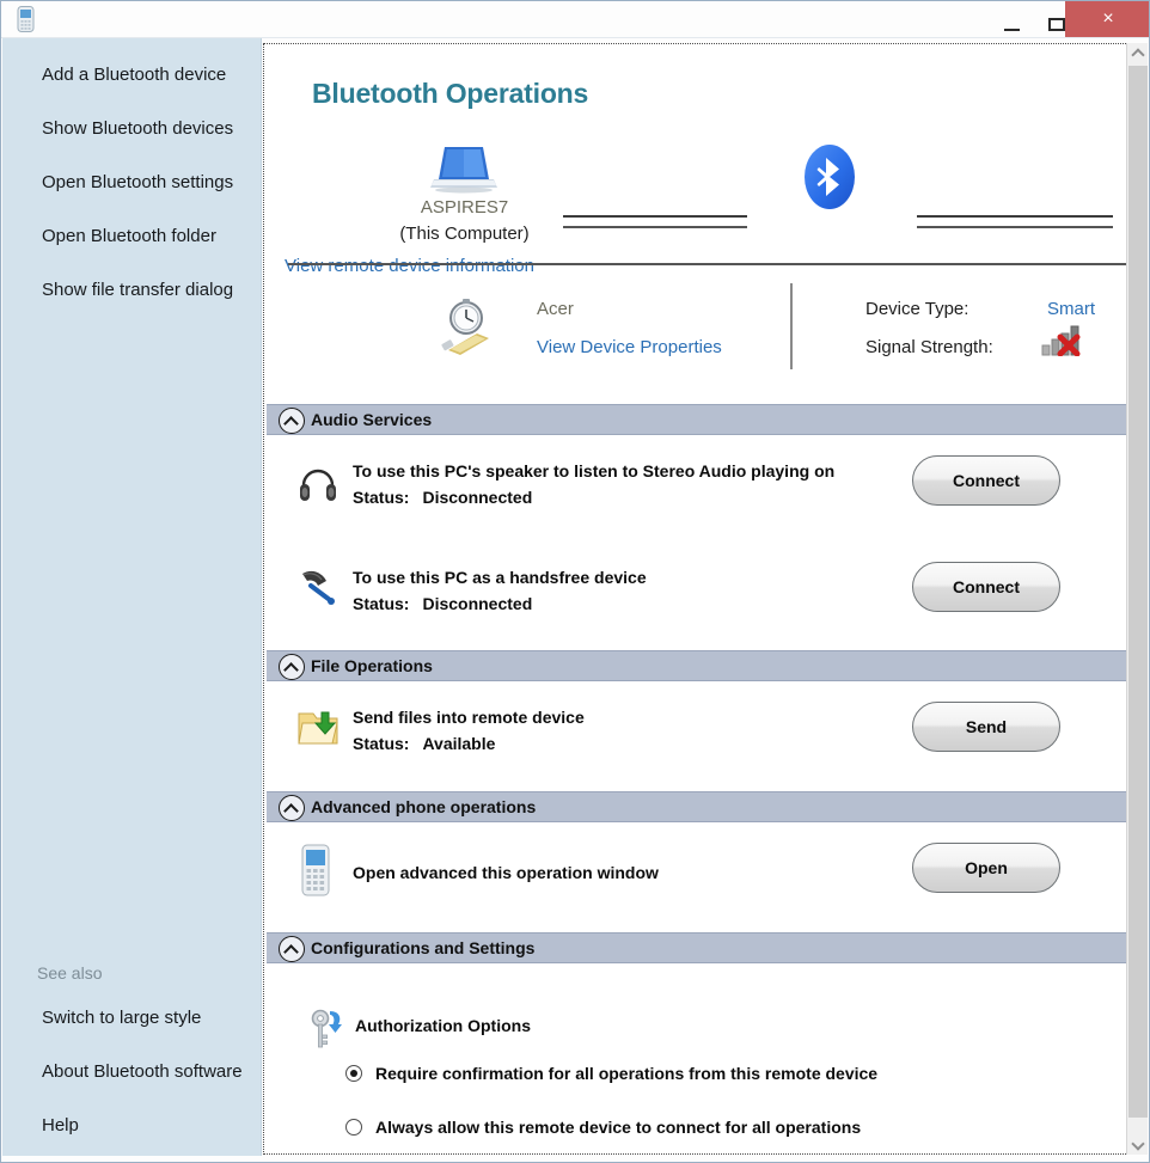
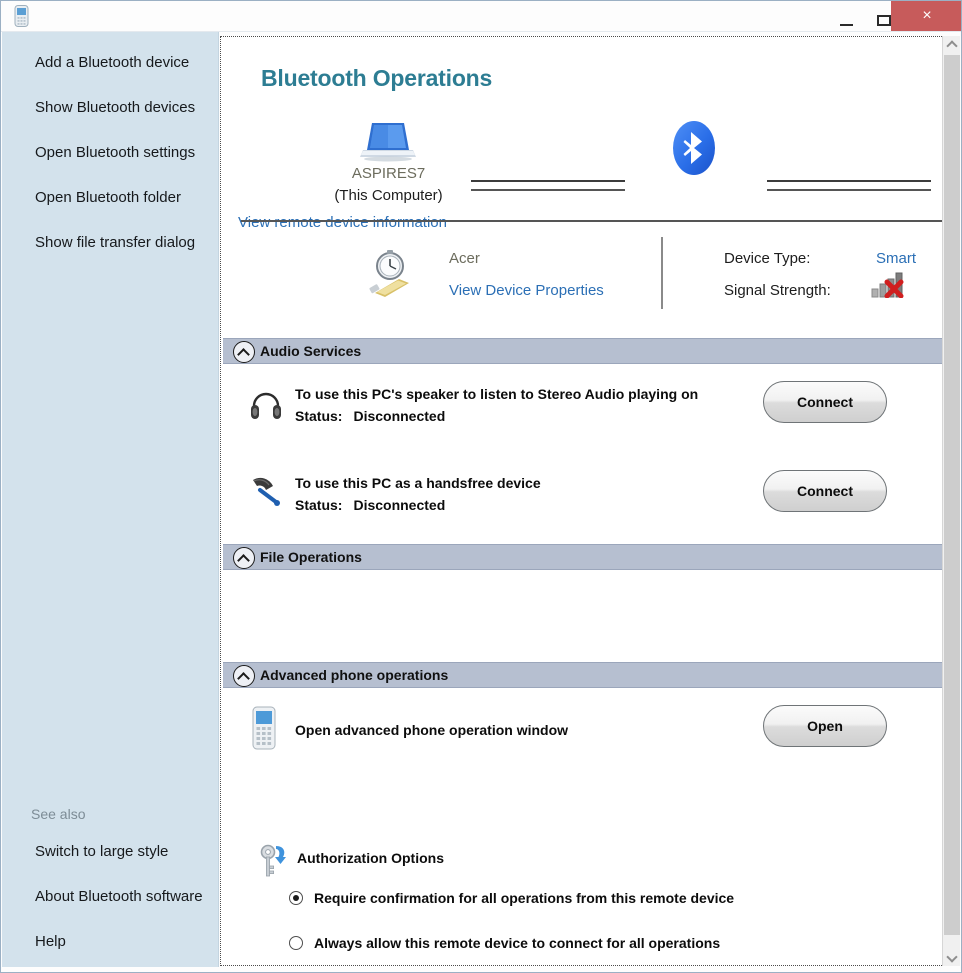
  ×
  Add a Bluetooth device
  Show Bluetooth devices
  Open Bluetooth settings
  Open Bluetooth folder
  Show file transfer dialog
  See also
  Switch to large style
  About Bluetooth software
  Help
  Bluetooth Operations
  ASPIRES7
  (This Computer)
  View remote device information
  Acer
  View Device Properties
  Device Type:
  Smart
  Signal Strength:
  Audio Services
  To use this PC's speaker to listen to Stereo Audio playing on
  Status: Disconnected
  Connect
  To use this PC as a handsfree device
  Status: Disconnected
  Connect
  File Operations
- Send files into remote device
- Status: Available
- Send
  Advanced phone operations
- Open advanced this operation window
+ Open advanced phone operation window
  Open
- Configurations and Settings
  Authorization Options
  Require confirmation for all operations from this remote device
  Always allow this remote device to connect for all operations
